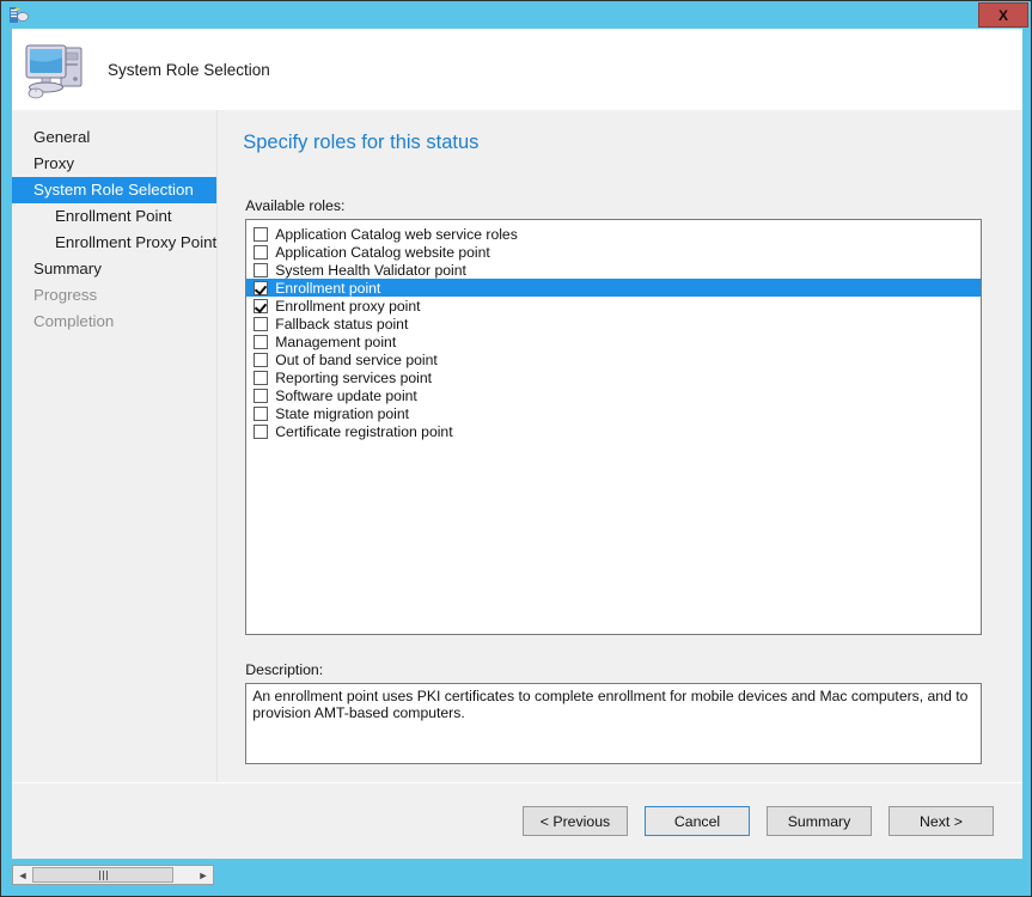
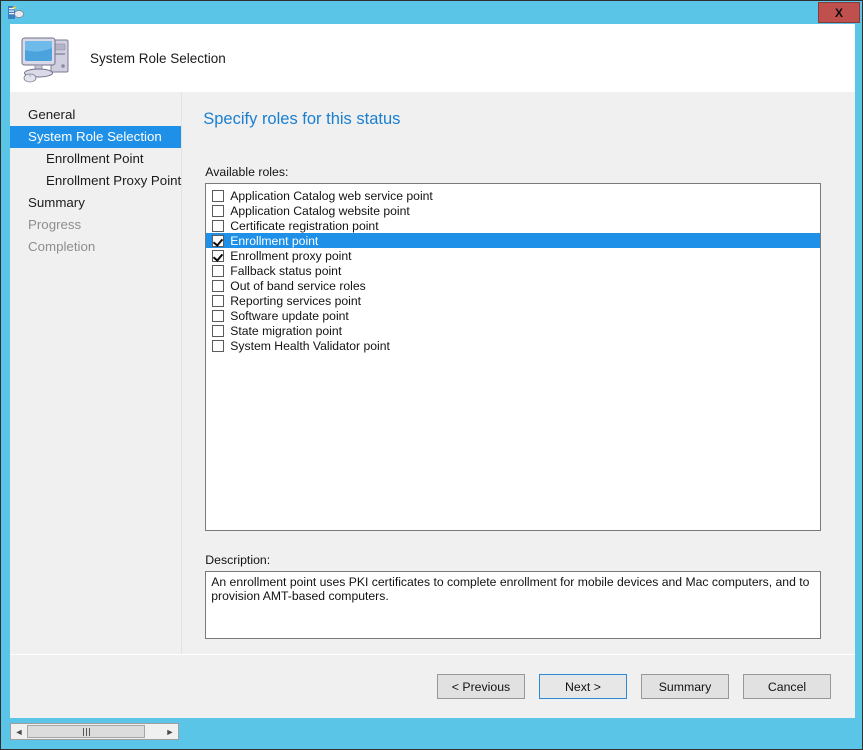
  X
  System Role Selection
  General
- Proxy
  System Role Selection
  Enrollment Point
  Enrollment Proxy Point
  Summary
  Progress
  Completion
  Specify roles for this status
  Available roles:
- Application Catalog web service roles
+ Application Catalog web service point
  Application Catalog website point
- System Health Validator point
+ Certificate registration point
  Enrollment point
  Enrollment proxy point
  Fallback status point
- Management point
- Out of band service point
+ Out of band service roles
  Reporting services point
  Software update point
  State migration point
- Certificate registration point
+ System Health Validator point
  Description:
  An enrollment point uses PKI certificates to complete enrollment for mobile devices and Mac computers, and to provision AMT-based computers.
  < Previous
- Cancel
+ Next >
  Summary
- Next >
+ Cancel
  ◄
  ►
